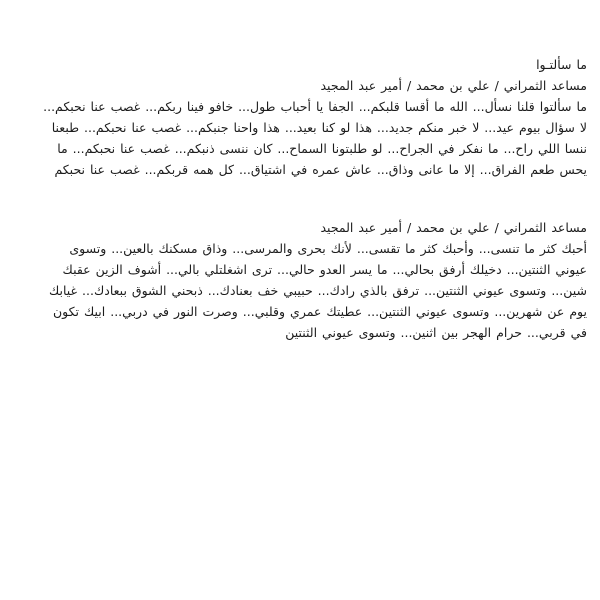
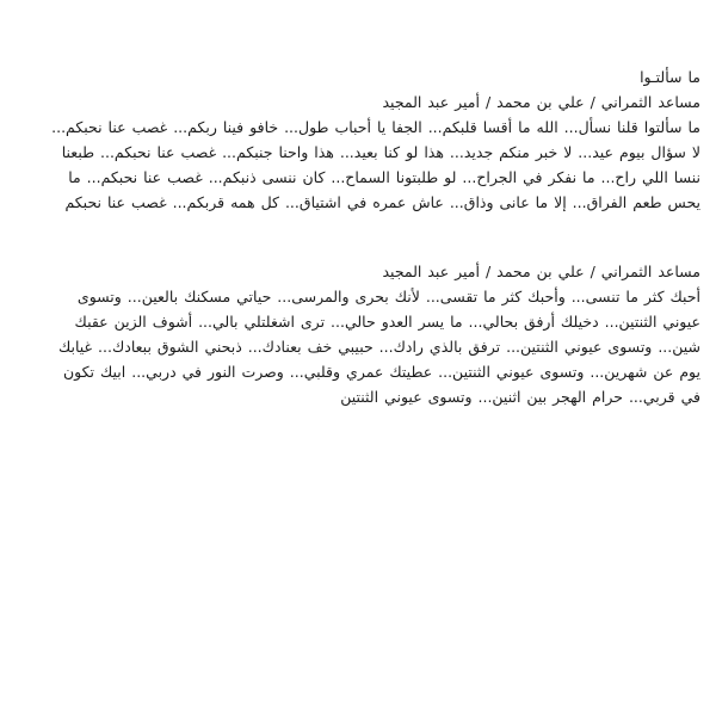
  ما سألتـوا
  مساعد الثمراني / علي بن محمد / أمير عبد المجيد
  ما سألتوا قلنا نسأل... الله ما أقسا قلبكم... الجفا يا أحباب طول... خافو فينا ربكم... غصب عنا نحبكم... لا سؤال بيوم عيد... لا خبر منكم جديد... هذا لو كنا بعيد... هذا واحنا جنبكم... غصب عنا نحبكم... طبعنا ننسا اللي راح... ما نفكر في الجراح... لو طلبتونا السماح... كان ننسى ذنبكم... غصب عنا نحبكم... ما يحس طعم الفراق... إلا ما عانى وذاق... عاش عمره في اشتياق... كل همه قربكم... غصب عنا نحبكم
  مساعد الثمراني / علي بن محمد / أمير عبد المجيد
- أحبك كثر ما تنسى... وأحبك كثر ما تقسى... لأنك بحرى والمرسى... وذاق مسكنك بالعين... وتسوى عيوني الثنتين... دخيلك أرفق بحالي... ما يسر العدو حالي... ترى اشغلتلي بالي... أشوف الزين عقبك شين... وتسوى عيوني الثنتين... ترفق بالذي رادك... حبيبي خف بعنادك... ذبحني الشوق ببعادك... غيابك يوم عن شهرين... وتسوى عيوني الثنتين... عطيتك عمري وقلبي... وصرت النور في دربي... ابيك تكون في قربي... حرام الهجر بين اثنين... وتسوى عيوني الثنتين
+ أحبك كثر ما تنسى... وأحبك كثر ما تقسى... لأنك بحرى والمرسى... حياتي مسكنك بالعين... وتسوى عيوني الثنتين... دخيلك أرفق بحالي... ما يسر العدو حالي... ترى اشغلتلي بالي... أشوف الزين عقبك شين... وتسوى عيوني الثنتين... ترفق بالذي رادك... حبيبي خف بعنادك... ذبحني الشوق ببعادك... غيابك يوم عن شهرين... وتسوى عيوني الثنتين... عطيتك عمري وقلبي... وصرت النور في دربي... ابيك تكون في قربي... حرام الهجر بين اثنين... وتسوى عيوني الثنتين
